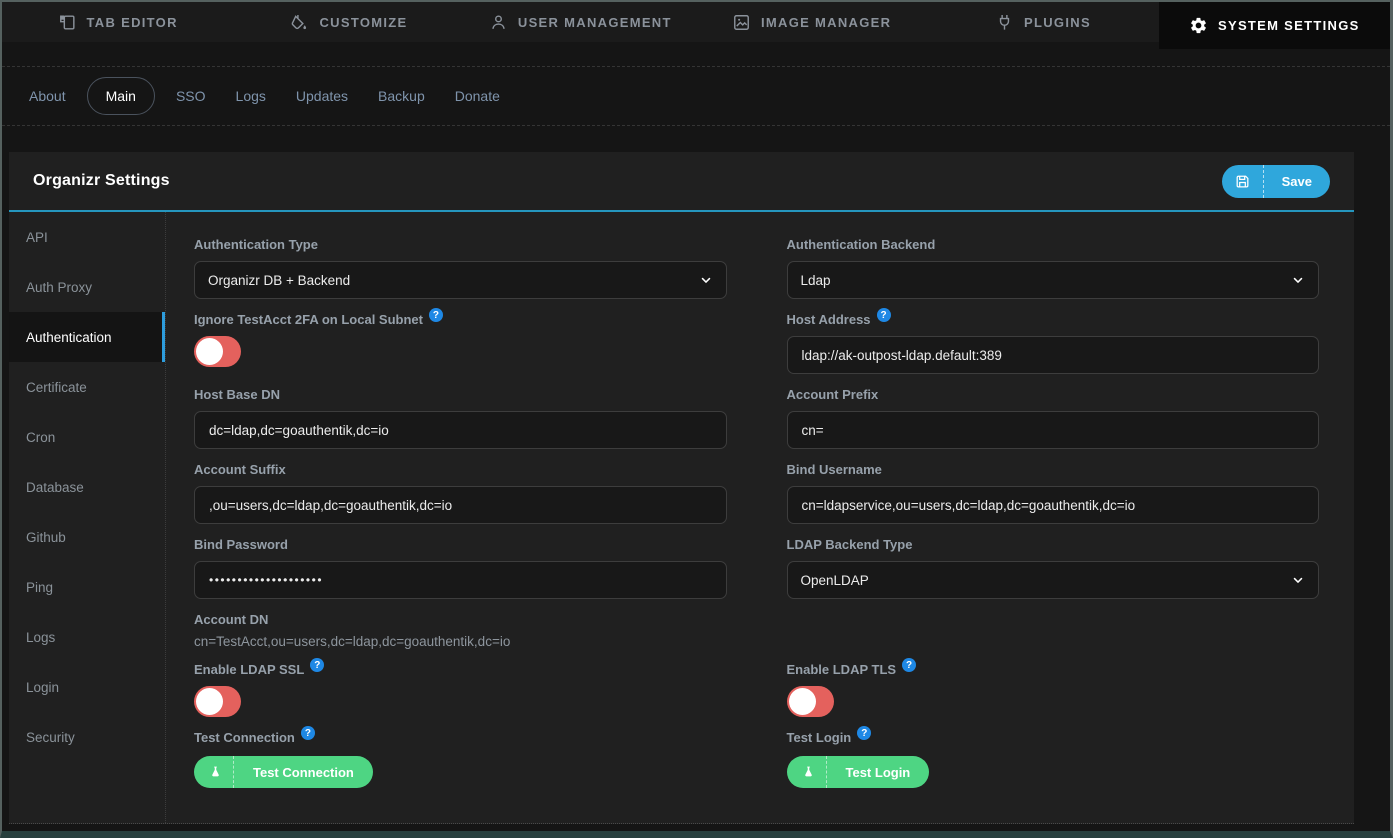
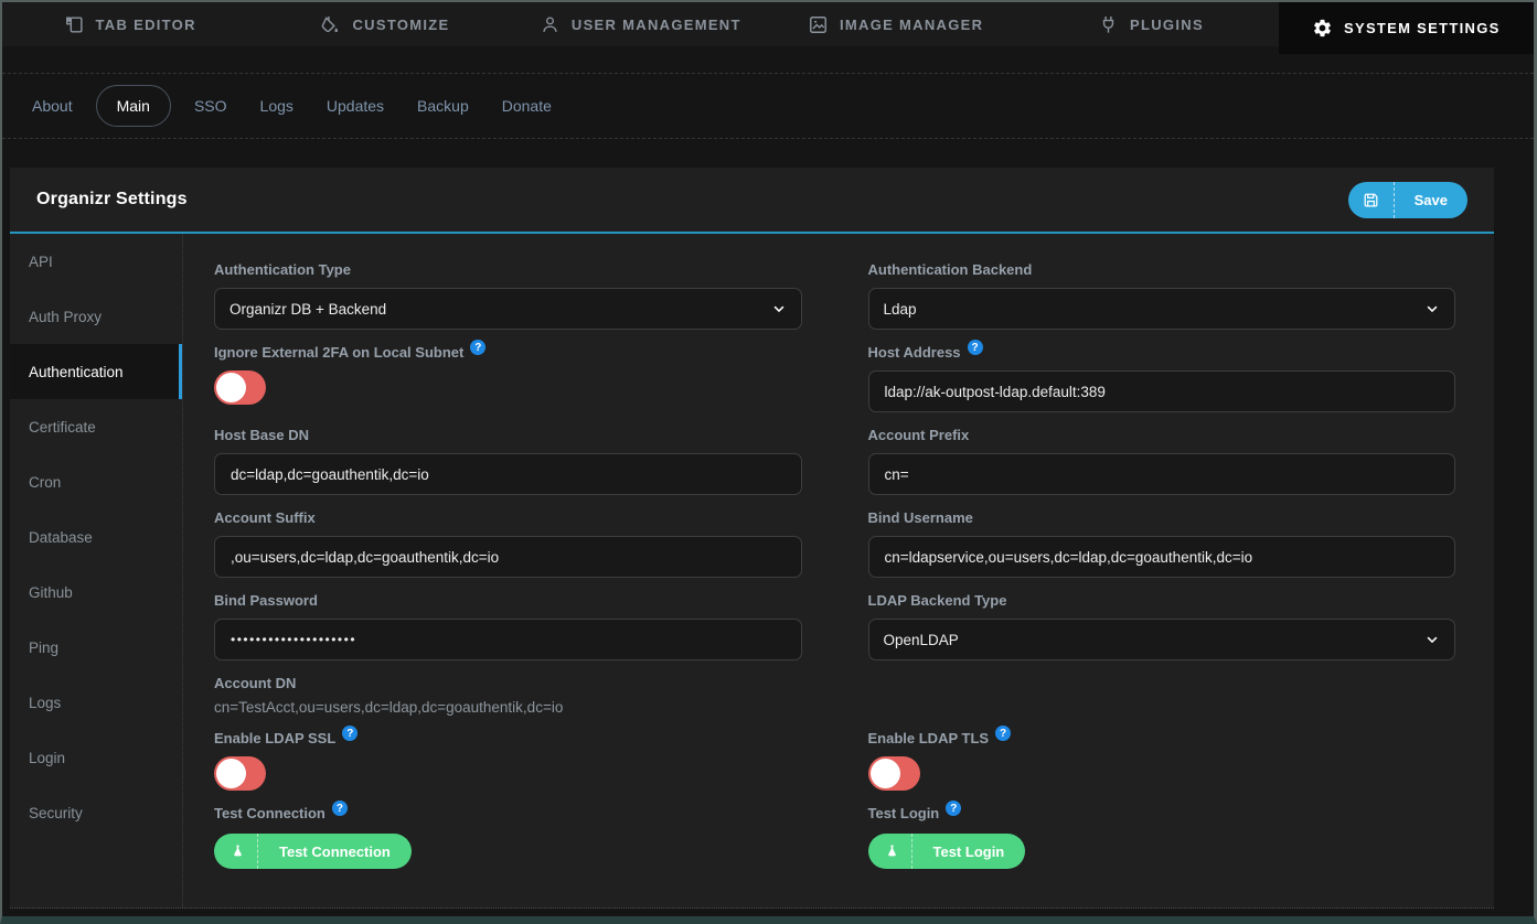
  TAB EDITOR
  CUSTOMIZE
  USER MANAGEMENT
  IMAGE MANAGER
  PLUGINS
  SYSTEM SETTINGS
  About
  Main
  SSO
  Logs
  Updates
  Backup
  Donate
  Organizr Settings
  Save
  API
  Auth Proxy
  Authentication
  Certificate
  Cron
  Database
  Github
  Ping
  Logs
  Login
  Security
  Authentication Type
  Organizr DB + Backend
  Authentication Backend
  Ldap
- Ignore TestAcct 2FA on Local Subnet
+ Ignore External 2FA on Local Subnet
  Host Address
  ldap://ak-outpost-ldap.default:389
  Host Base DN
  dc=ldap,dc=goauthentik,dc=io
  Account Prefix
  cn=
  Account Suffix
  ,ou=users,dc=ldap,dc=goauthentik,dc=io
  Bind Username
  cn=ldapservice,ou=users,dc=ldap,dc=goauthentik,dc=io
  Bind Password
  ••••••••••••••••••••
  LDAP Backend Type
  OpenLDAP
  Account DN
  cn=TestAcct,ou=users,dc=ldap,dc=goauthentik,dc=io
  Enable LDAP SSL
  Enable LDAP TLS
  Test Connection
  Test Connection
  Test Login
  Test Login
